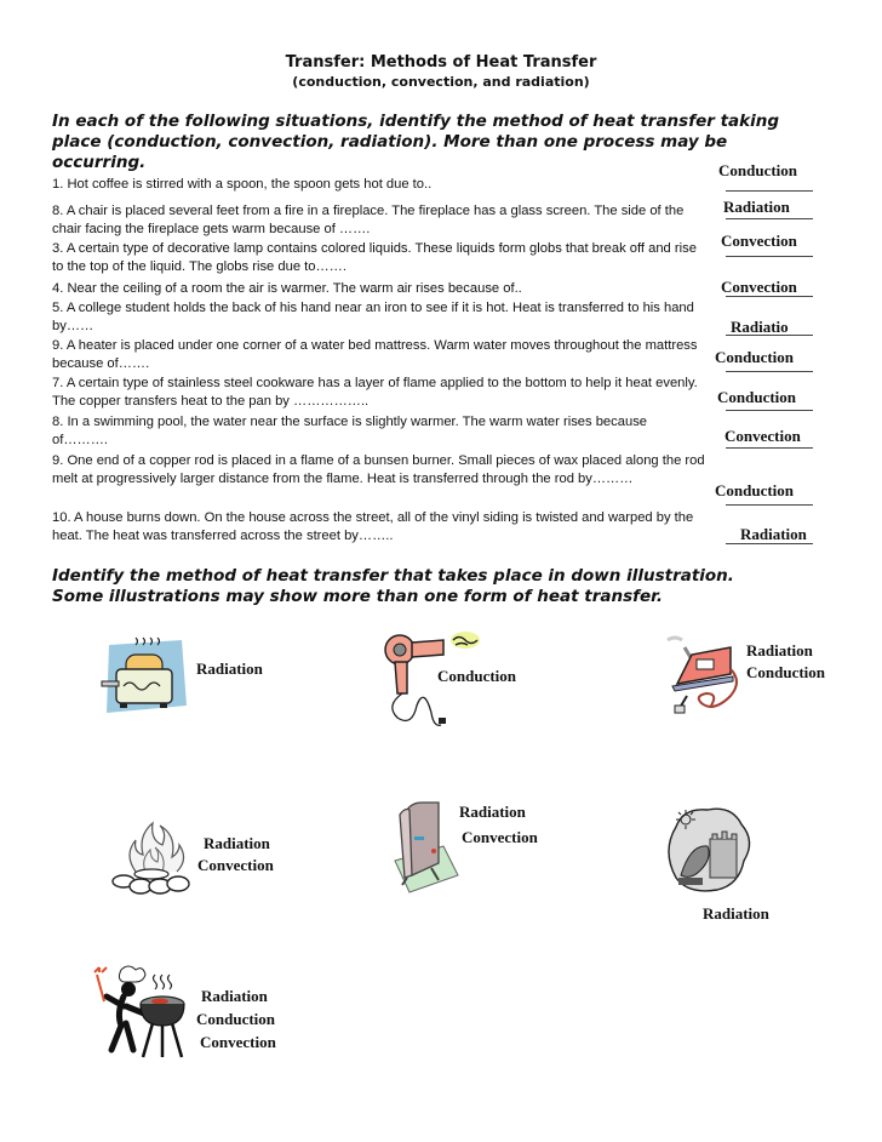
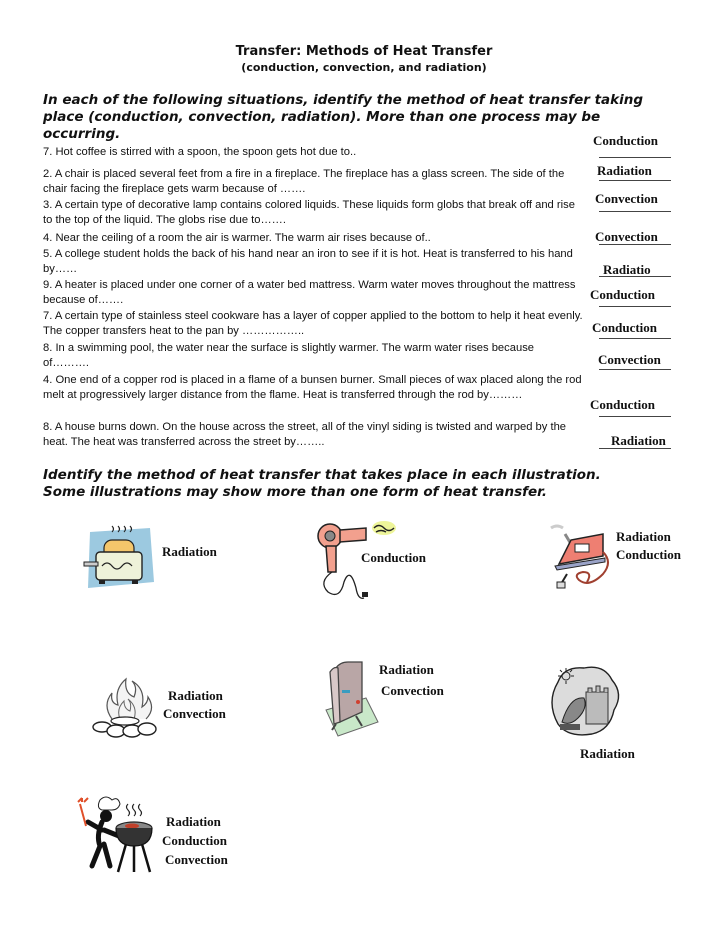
  Transfer: Methods of Heat Transfer
  (conduction, convection, and radiation)
  In each of the following situations, identify the method of heat transfer taking place (conduction, convection, radiation). More than one process may be occurring.
- 1. Hot coffee is stirred with a spoon, the spoon gets hot due to..
+ 7. Hot coffee is stirred with a spoon, the spoon gets hot due to..
- 8. A chair is placed several feet from a fire in a fireplace. The fireplace has a glass screen. The side of the chair facing the fireplace gets warm because of …….
+ 2. A chair is placed several feet from a fire in a fireplace. The fireplace has a glass screen. The side of the chair facing the fireplace gets warm because of …….
  3. A certain type of decorative lamp contains colored liquids. These liquids form globs that break off and rise to the top of the liquid. The globs rise due to…….
  4. Near the ceiling of a room the air is warmer. The warm air rises because of..
  5. A college student holds the back of his hand near an iron to see if it is hot. Heat is transferred to his hand by……
  9. A heater is placed under one corner of a water bed mattress. Warm water moves throughout the mattress because of…….
- 7. A certain type of stainless steel cookware has a layer of flame applied to the bottom to help it heat evenly. The copper transfers heat to the pan by ……………..
+ 7. A certain type of stainless steel cookware has a layer of copper applied to the bottom to help it heat evenly. The copper transfers heat to the pan by ……………..
  8. In a swimming pool, the water near the surface is slightly warmer. The warm water rises because of……….
- 9. One end of a copper rod is placed in a flame of a bunsen burner. Small pieces of wax placed along the rod melt at progressively larger distance from the flame. Heat is transferred through the rod by………
+ 4. One end of a copper rod is placed in a flame of a bunsen burner. Small pieces of wax placed along the rod melt at progressively larger distance from the flame. Heat is transferred through the rod by………
- 10. A house burns down. On the house across the street, all of the vinyl siding is twisted and warped by the heat. The heat was transferred across the street by……..
+ 8. A house burns down. On the house across the street, all of the vinyl siding is twisted and warped by the heat. The heat was transferred across the street by……..
  Conduction
  Radiation
  Convection
  Convection
  Radiatio
  Conduction
  Conduction
  Convection
  Conduction
  Radiation
- Identify the method of heat transfer that takes place in down illustration. Some illustrations may show more than one form of heat transfer.
+ Identify the method of heat transfer that takes place in each illustration. Some illustrations may show more than one form of heat transfer.
  Radiation
  Conduction
  Radiation
  Conduction
  Radiation
  Convection
  Radiation
  Convection
  Radiation
  Radiation
  Conduction
  Convection
